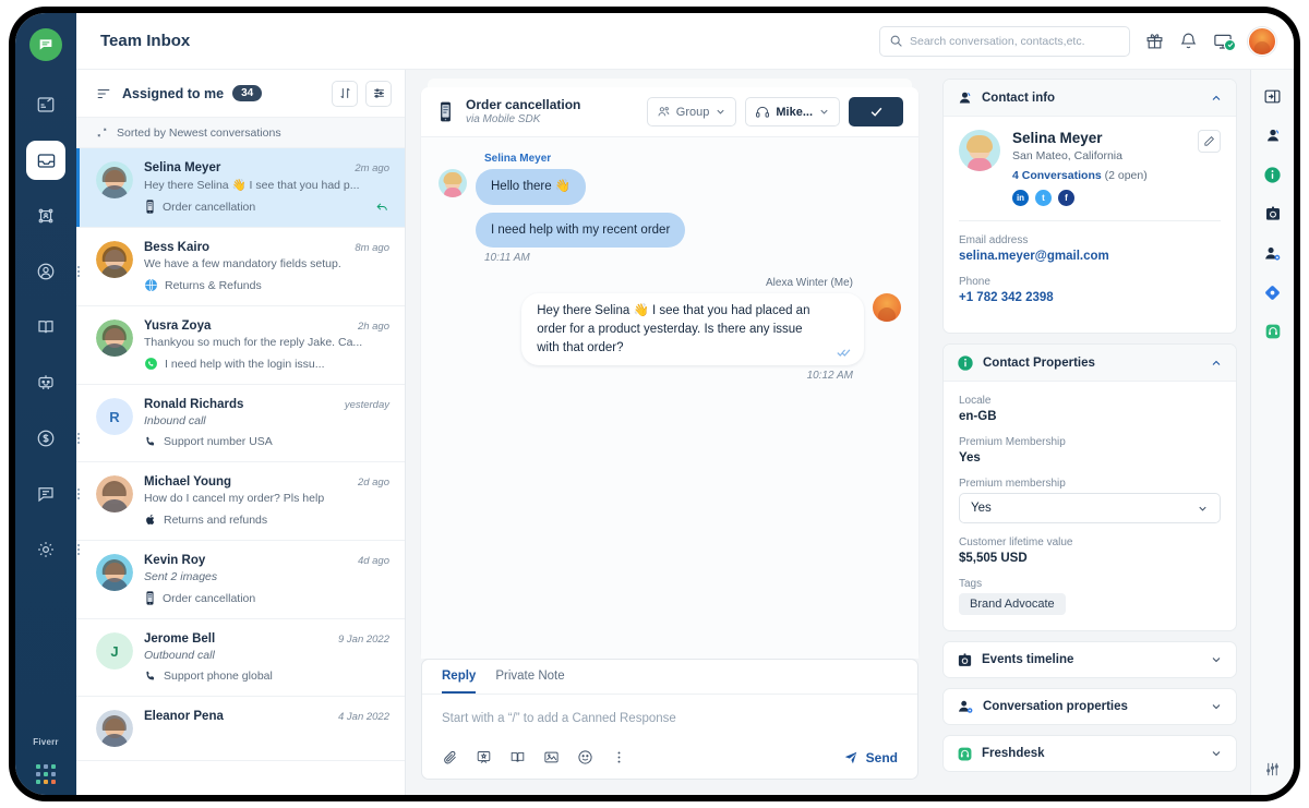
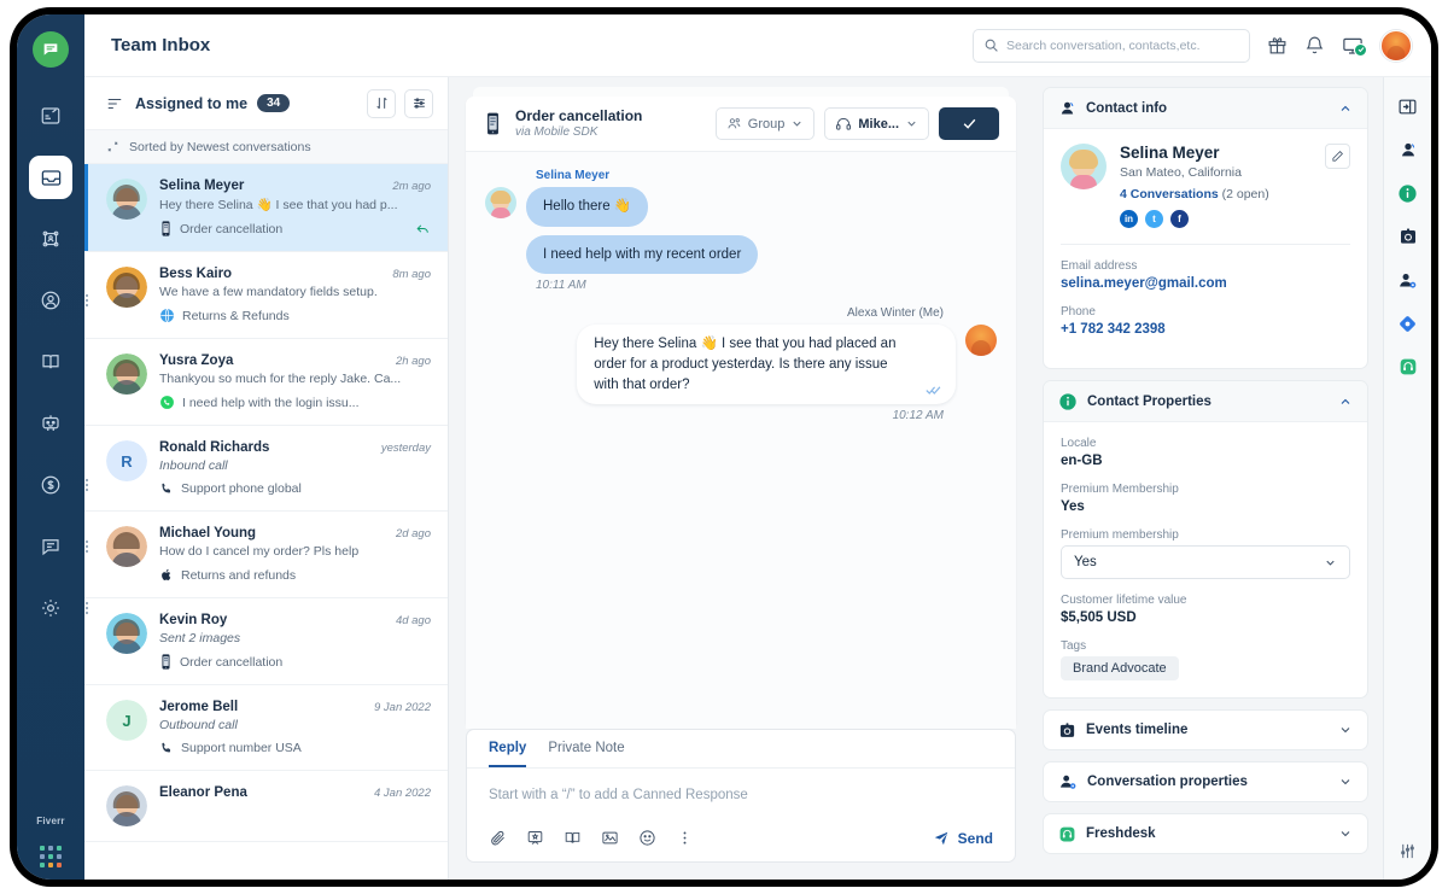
  Fiverr
  Team Inbox
  Search conversation, contacts,etc.
  Assigned to me
  34
  Sorted by Newest conversations
  Selina Meyer
  2m ago
  Hey there Selina 👋 I see that you had p...
  Order cancellation
  Bess Kairo
  8m ago
  We have a few mandatory fields setup.
  Returns & Refunds
  Yusra Zoya
  2h ago
  Thankyou so much for the reply Jake. Ca...
  I need help with the login issu...
  R
  Ronald Richards
  yesterday
  Inbound call
- Support number USA
+ Support phone global
  Michael Young
  2d ago
  How do I cancel my order? Pls help
  Returns and refunds
  Kevin Roy
  4d ago
  Sent 2 images
  Order cancellation
  J
  Jerome Bell
  9 Jan 2022
  Outbound call
- Support phone global
+ Support number USA
  Eleanor Pena
  4 Jan 2022
  Order cancellation
  via Mobile SDK
  Group
  Mike...
  Selina Meyer
  Hello there 👋
  I need help with my recent order
  10:11 AM
  Alexa Winter (Me)
  Hey there Selina 👋 I see that you had placed an order for a product yesterday. Is there any issue with that order?
  10:12 AM
  Reply
  Private Note
  Start with a “/” to add a Canned Response
  Send
  Contact info
  Selina Meyer
  San Mateo, California
  4 Conversations (2 open)
  in
  t
  f
  Email address
  selina.meyer@gmail.com
  Phone
  +1 782 342 2398
  Contact Properties
  Locale
  en-GB
  Premium Membership
  Yes
  Premium membership
  Yes
  Customer lifetime value
  $5,505 USD
  Tags
  Brand Advocate
  Events timeline
  Conversation properties
  Freshdesk
